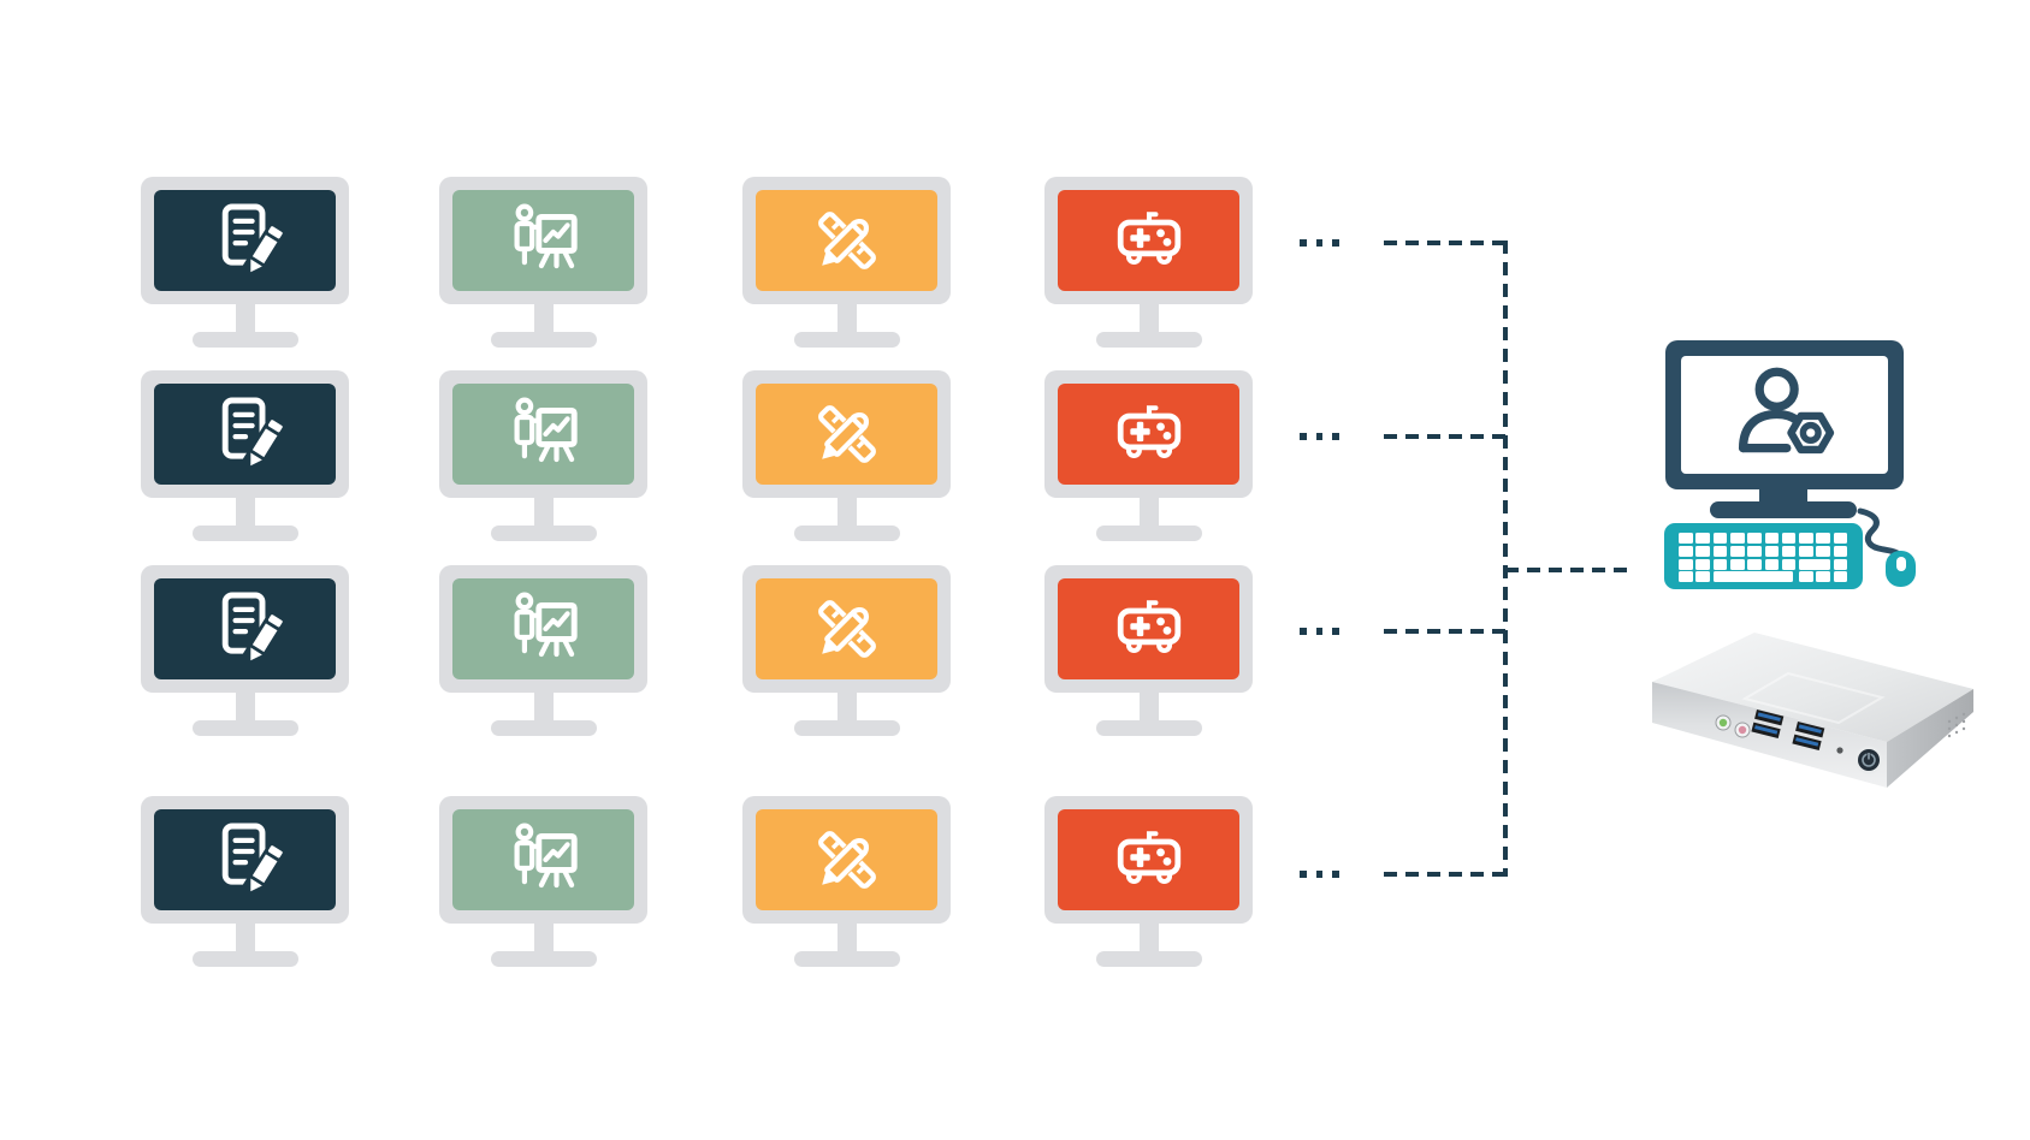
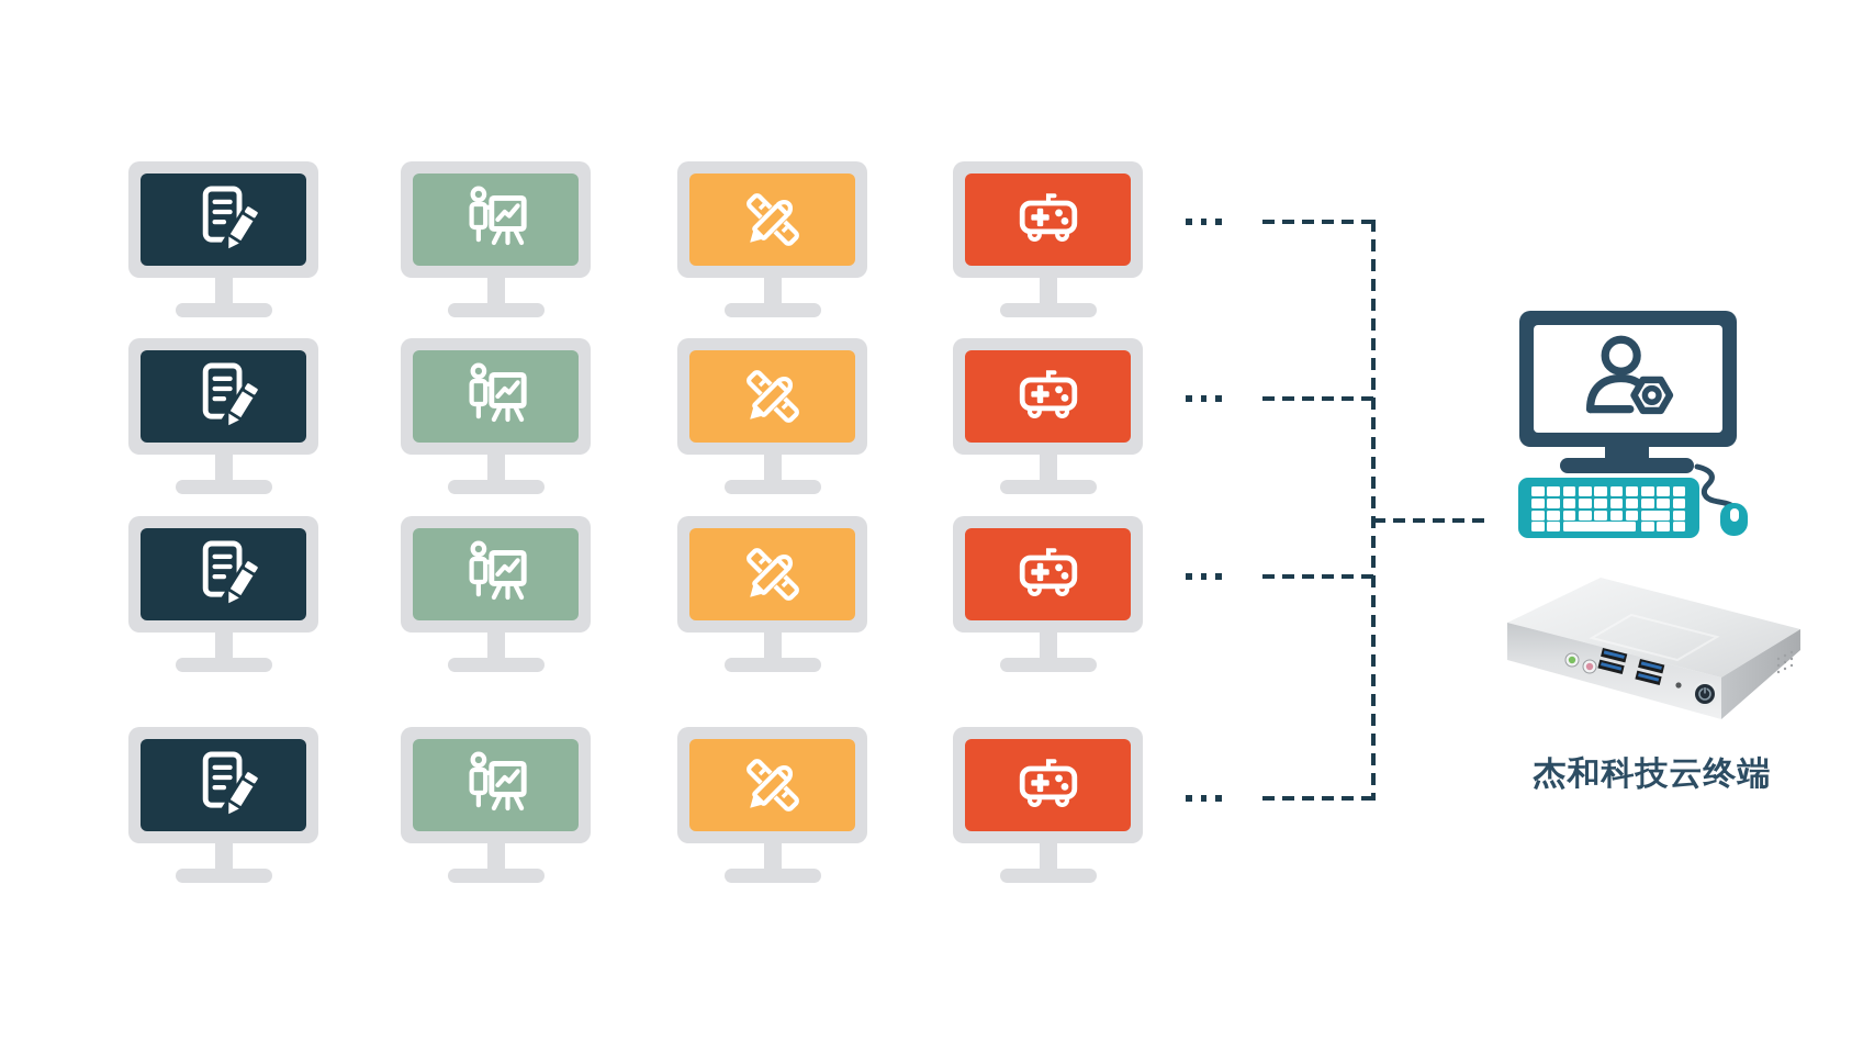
+ 杰和科技云终端
